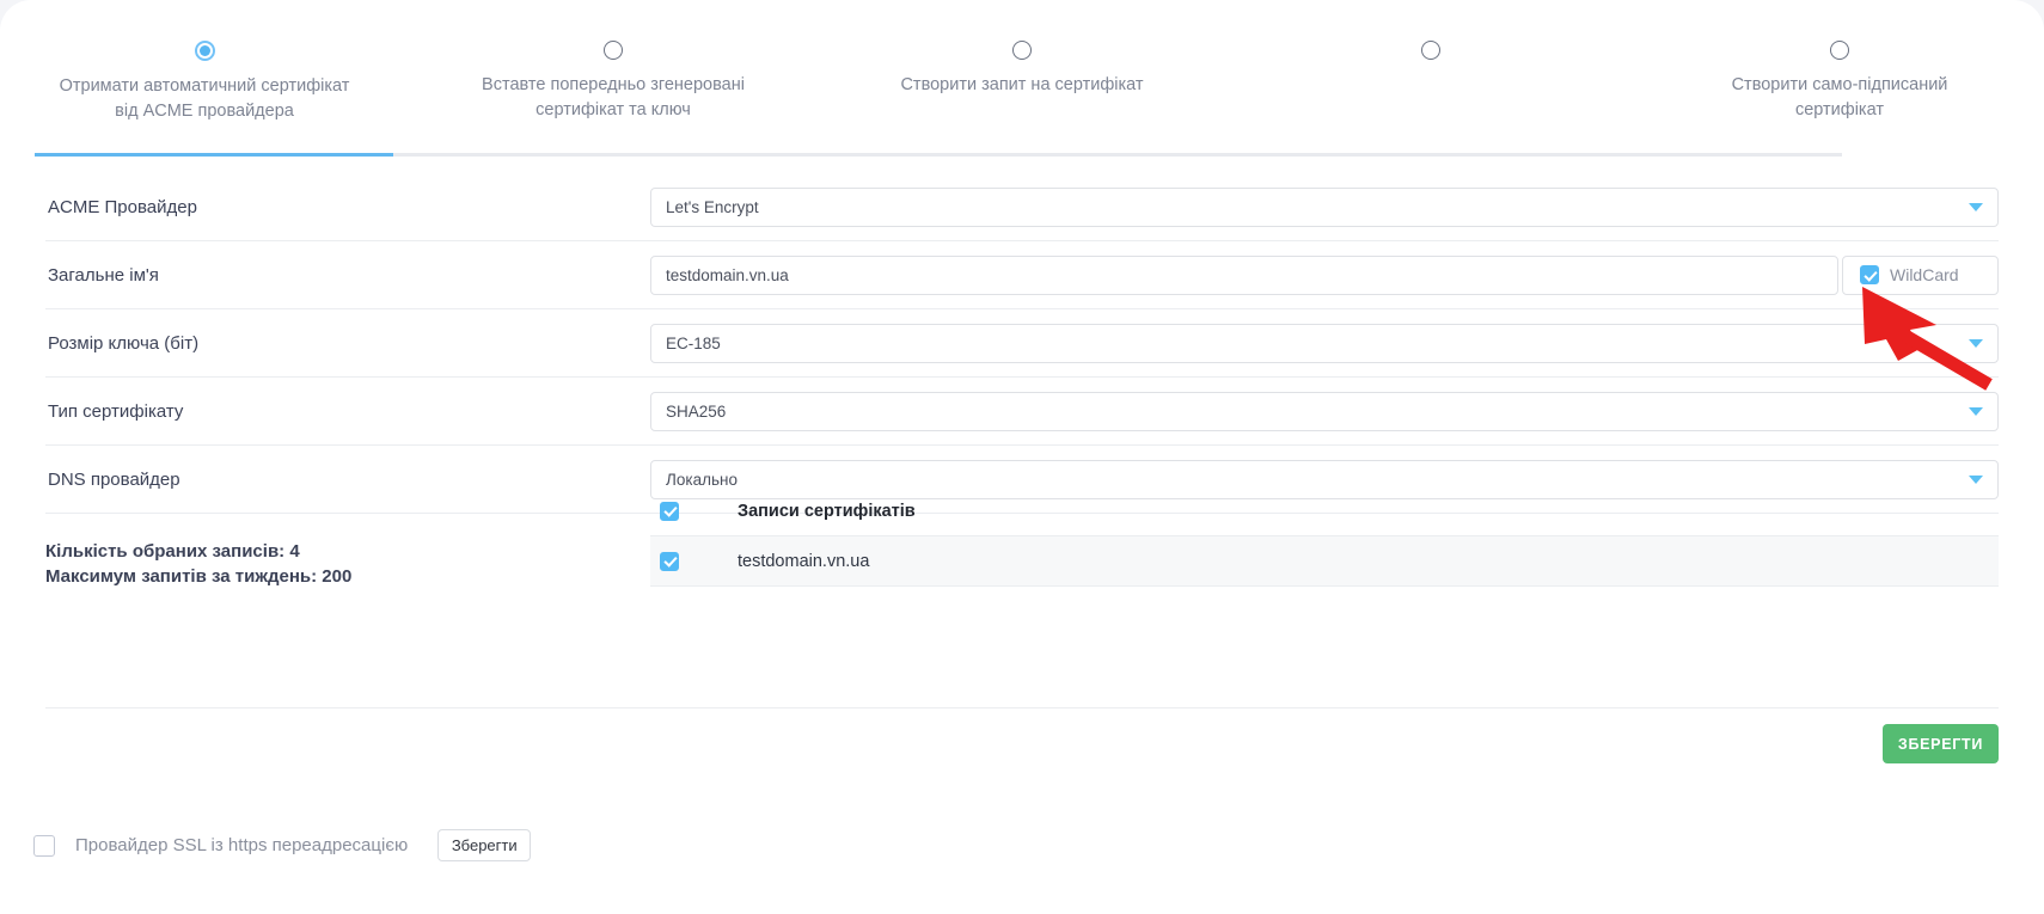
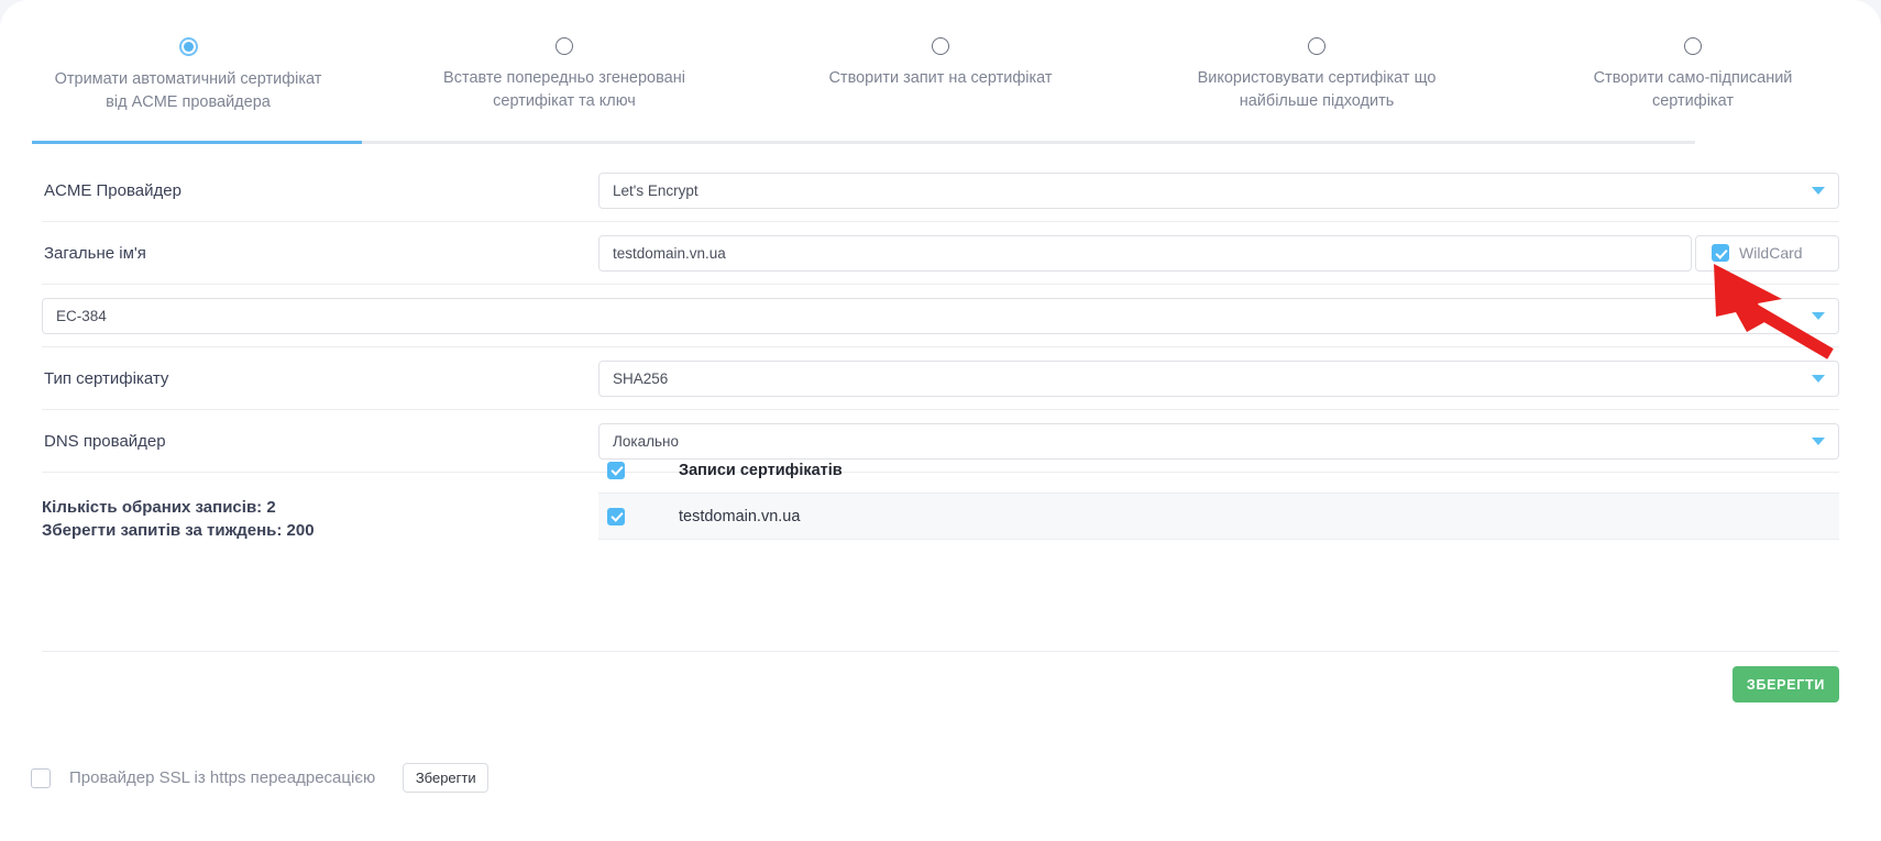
  Отримати автоматичний сертифікат
  від ACME провайдера
  Вставте попередньо згенеровані
  сертифікат та ключ
  Створити запит на сертифікат
+ Використовувати сертифікат що
+ найбільше підходить
  Створити само-підписаний
  сертифікат
  ACME Провайдер
  Let's Encrypt
  Загальне ім'я
  testdomain.vn.ua
  WildCard
- Розмір ключа (біт)
- EC-185
+ EC-384
  Тип сертифікату
  SHA256
  DNS провайдер
  Локально
- Кількість обраних записів: 4
+ Кількість обраних записів: 2
- Максимум запитів за тиждень: 200
+ Зберегти запитів за тиждень: 200
  Записи сертифікатів
  testdomain.vn.ua
  ЗБЕРЕГТИ
  Провайдер SSL із https переадресацією
  Зберегти
